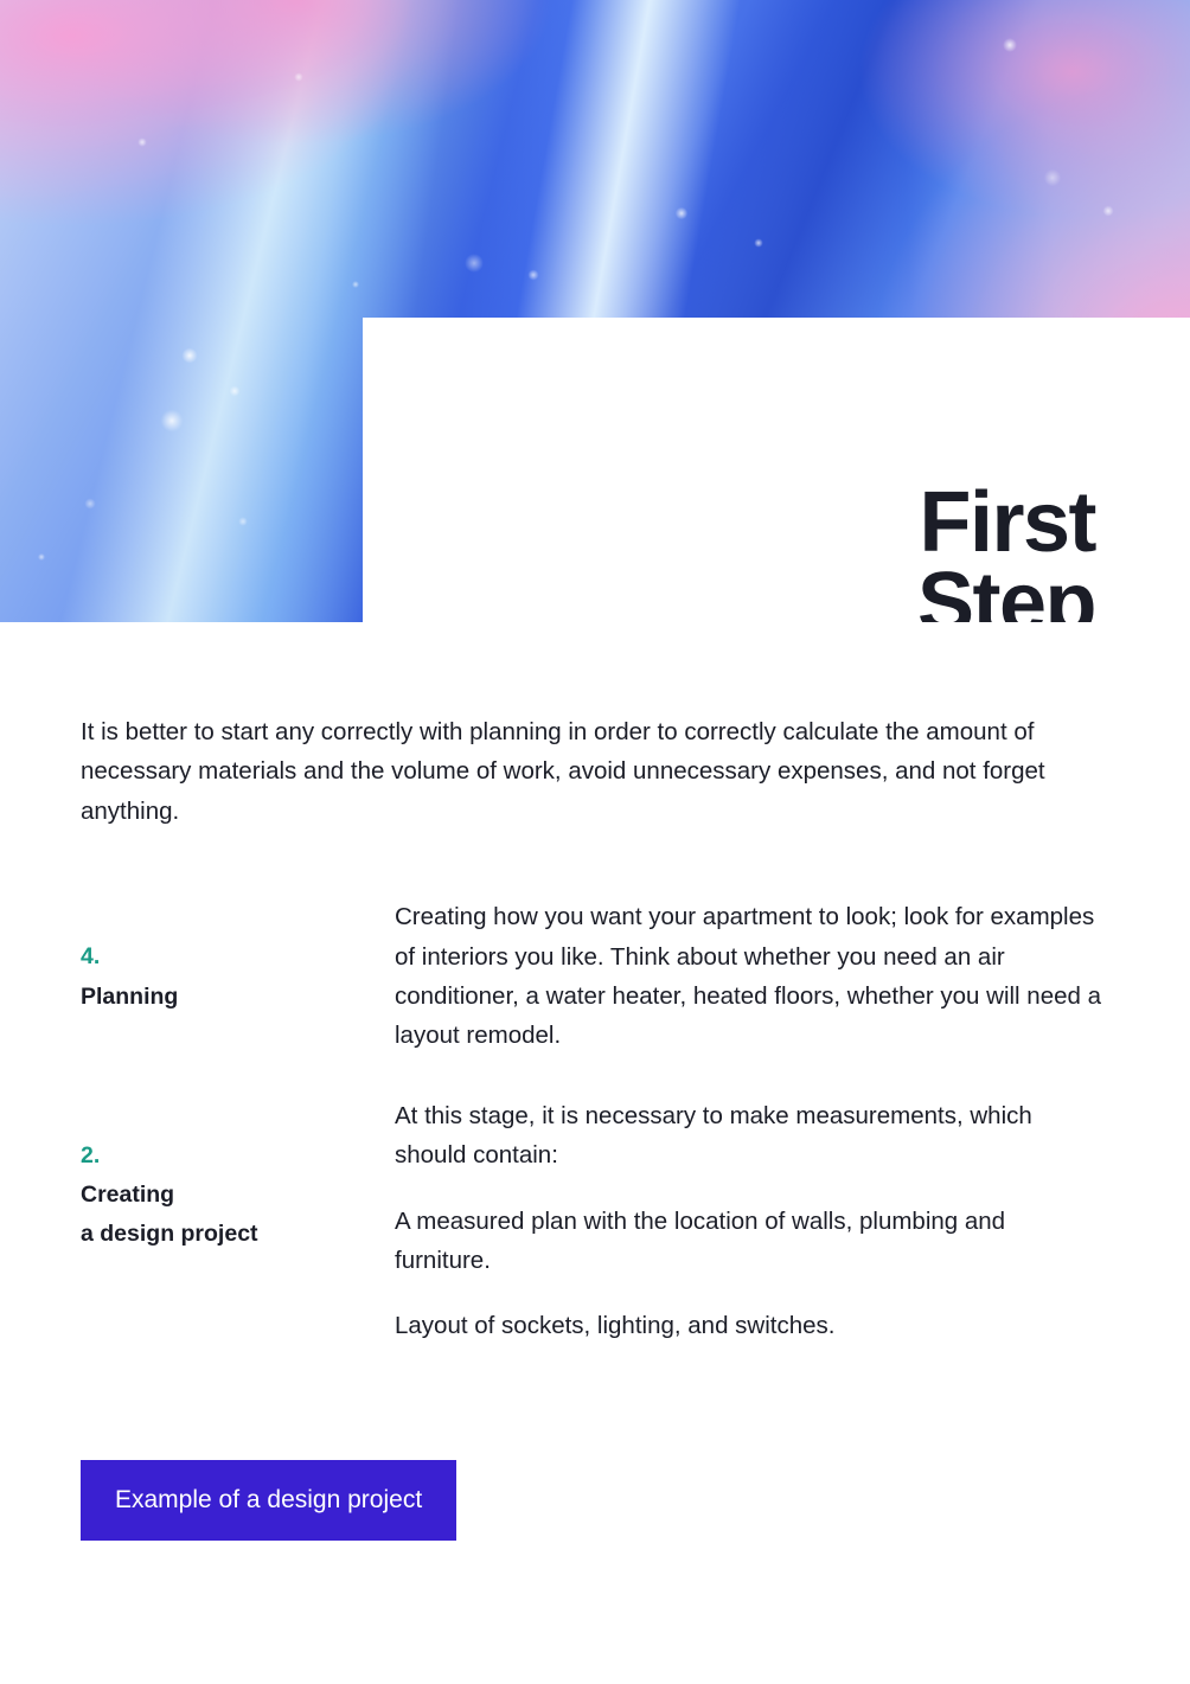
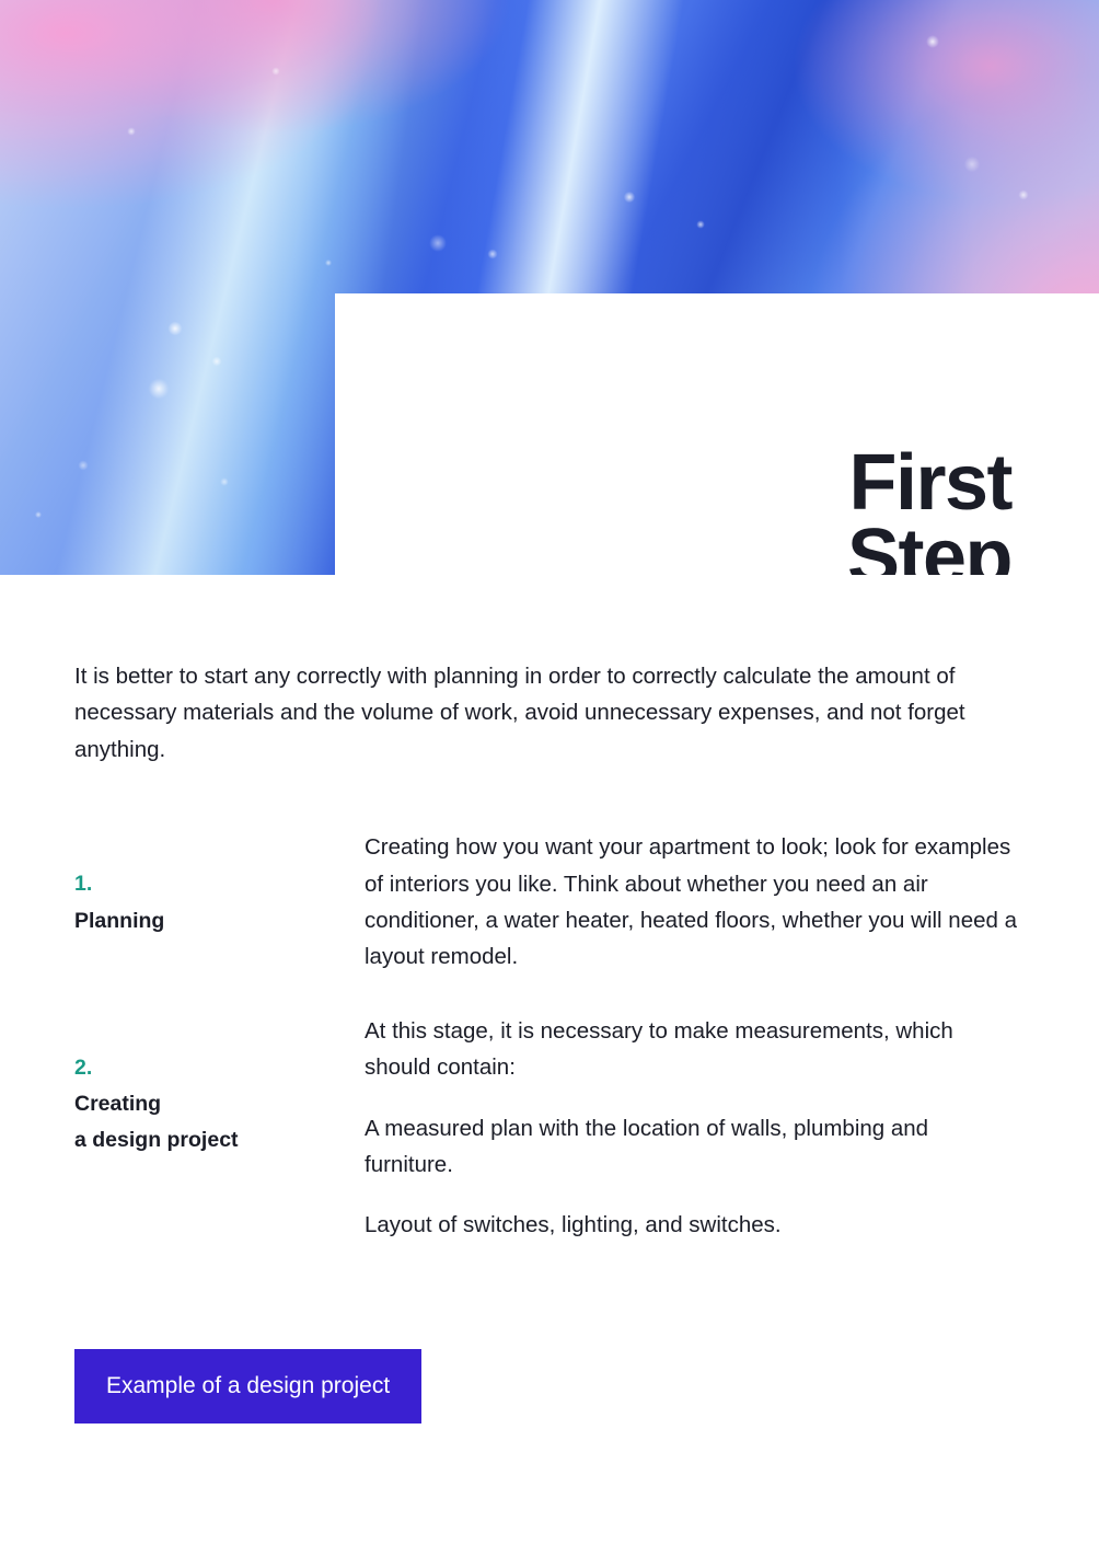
  First
  Step
  It is better to start any correctly with planning in order to correctly calculate the amount of necessary materials and the volume of work, avoid unnecessary expenses, and not forget anything.
- 4. Planning
+ 1. Planning
  Creating how you want your apartment to look; look for examples of interiors you like. Think about whether you need an air conditioner, a water heater, heated floors, whether you will need a layout remodel.
  2. Creating
  a design project
  At this stage, it is necessary to make measurements, which should contain:
  A measured plan with the location of walls, plumbing and furniture.
- Layout of sockets, lighting, and switches.
+ Layout of switches, lighting, and switches.
  Example of a design project
